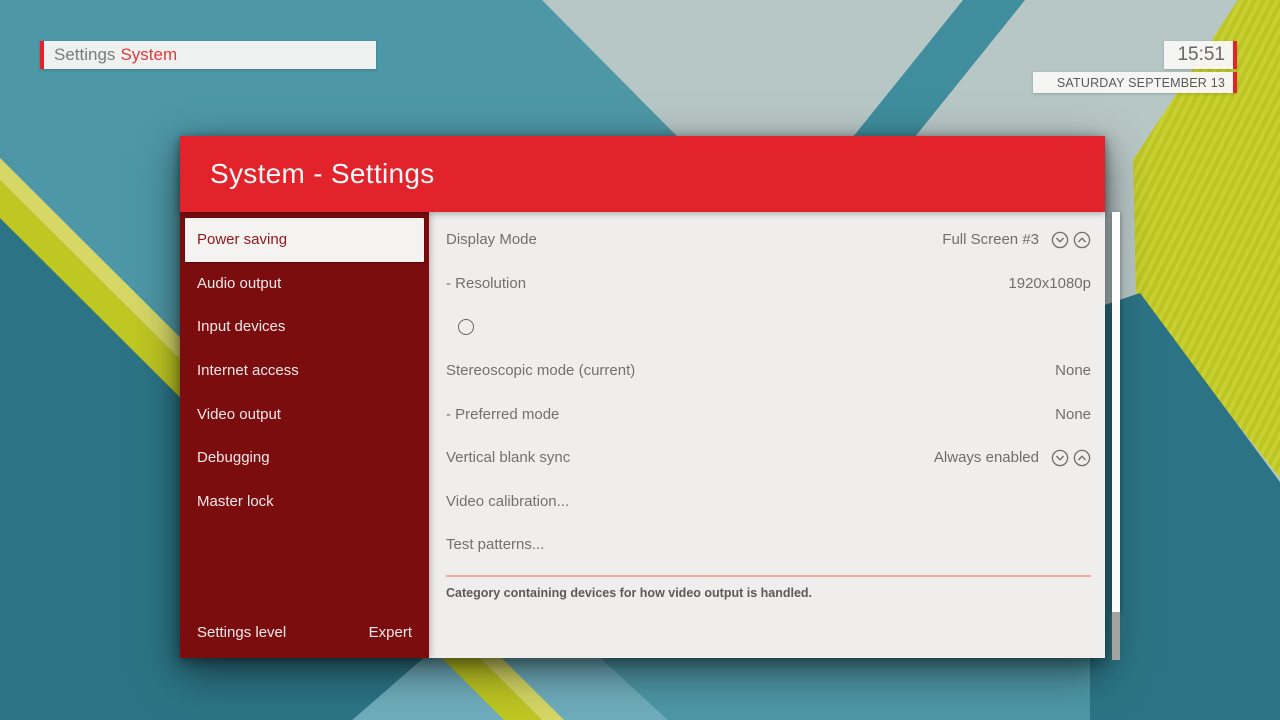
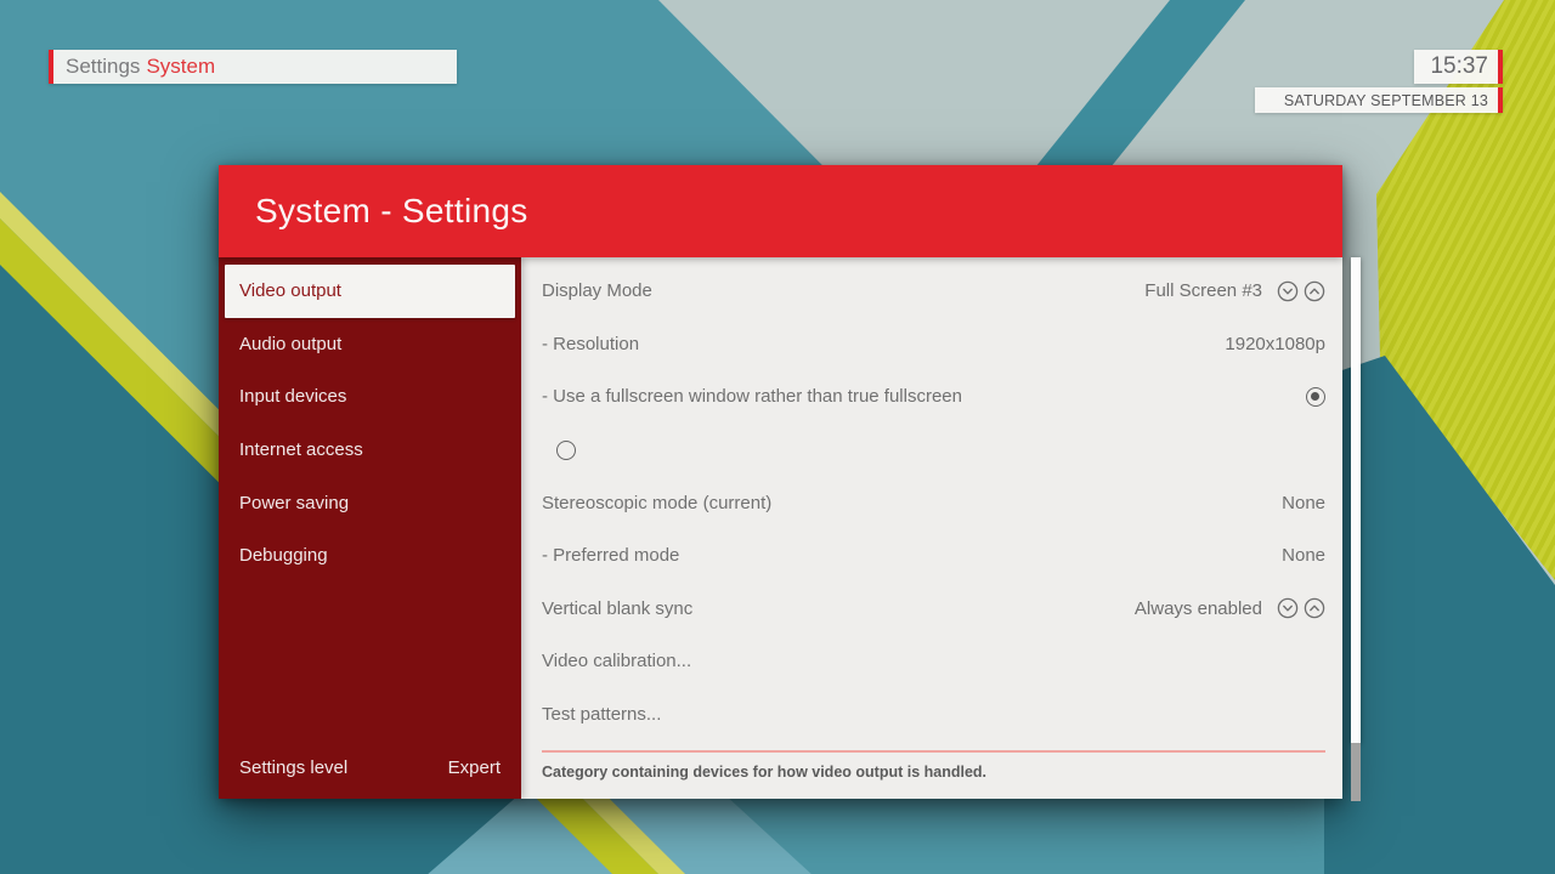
  Settings
  System
- 15:51
+ 15:37
  SATURDAY SEPTEMBER 13
  System - Settings
- Power saving
+ Video output
  Audio output
  Input devices
  Internet access
- Video output
+ Power saving
  Debugging
- Master lock
  Settings level
  Expert
  Display Mode
  Full Screen #3
  - Resolution
  1920x1080p
+ - Use a fullscreen window rather than true fullscreen
  Stereoscopic mode (current)
  None
  - Preferred mode
  None
  Vertical blank sync
  Always enabled
  Video calibration...
  Test patterns...
  Category containing devices for how video output is handled.
